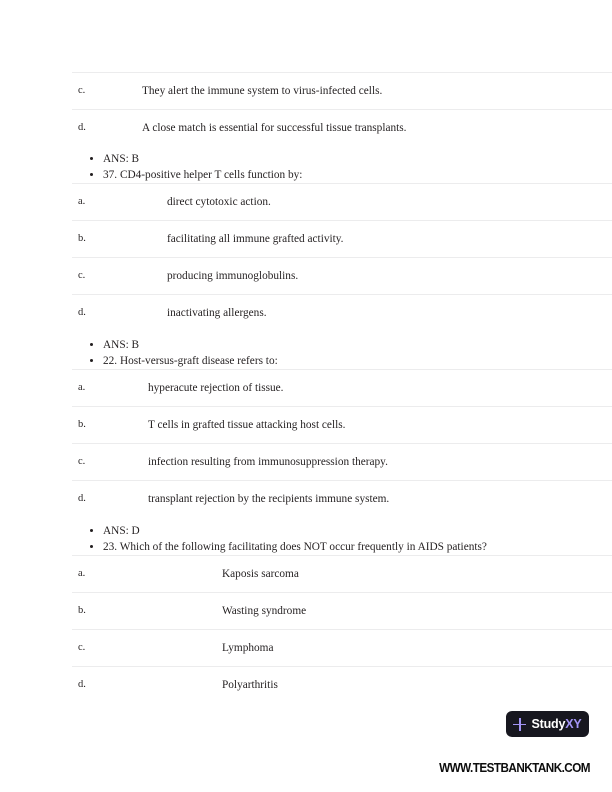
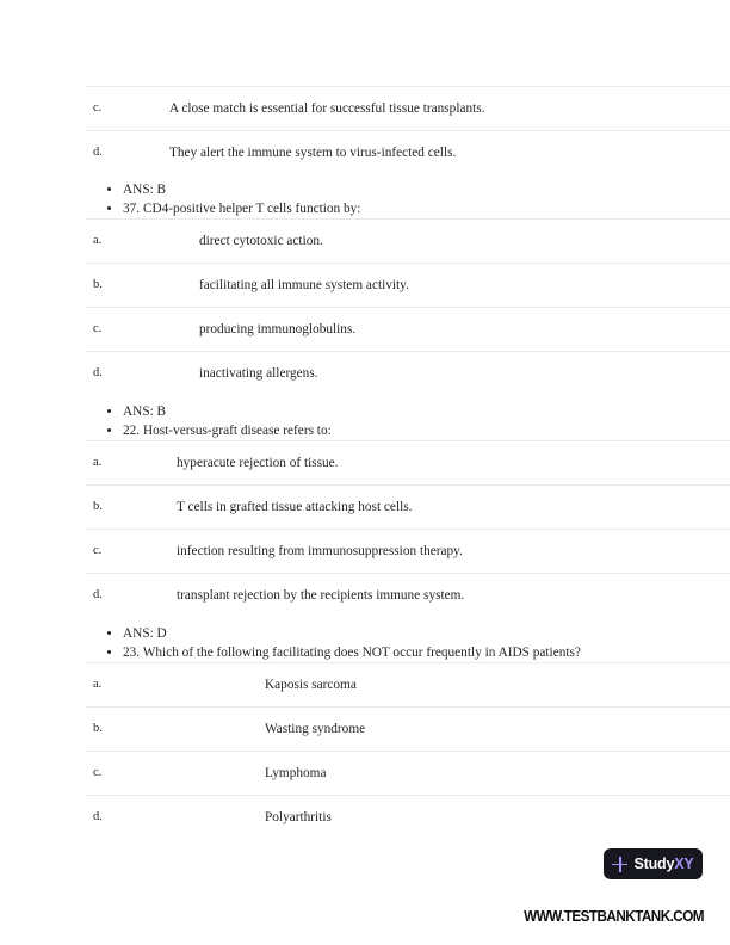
  c.
- They alert the immune system to virus-infected cells.
+ A close match is essential for successful tissue transplants.
  d.
- A close match is essential for successful tissue transplants.
+ They alert the immune system to virus-infected cells.
  ANS: B
  37. CD4-positive helper T cells function by:
  a.
  direct cytotoxic action.
  b.
- facilitating all immune grafted activity.
+ facilitating all immune system activity.
  c.
  producing immunoglobulins.
  d.
  inactivating allergens.
  ANS: B
  22. Host-versus-graft disease refers to:
  a.
  hyperacute rejection of tissue.
  b.
  T cells in grafted tissue attacking host cells.
  c.
  infection resulting from immunosuppression therapy.
  d.
  transplant rejection by the recipients immune system.
  ANS: D
  23. Which of the following facilitating does NOT occur frequently in AIDS patients?
  a.
  Kaposis sarcoma
  b.
  Wasting syndrome
  c.
  Lymphoma
  d.
  Polyarthritis
  StudyXY
  WWW.TESTBANKTANK.COM
